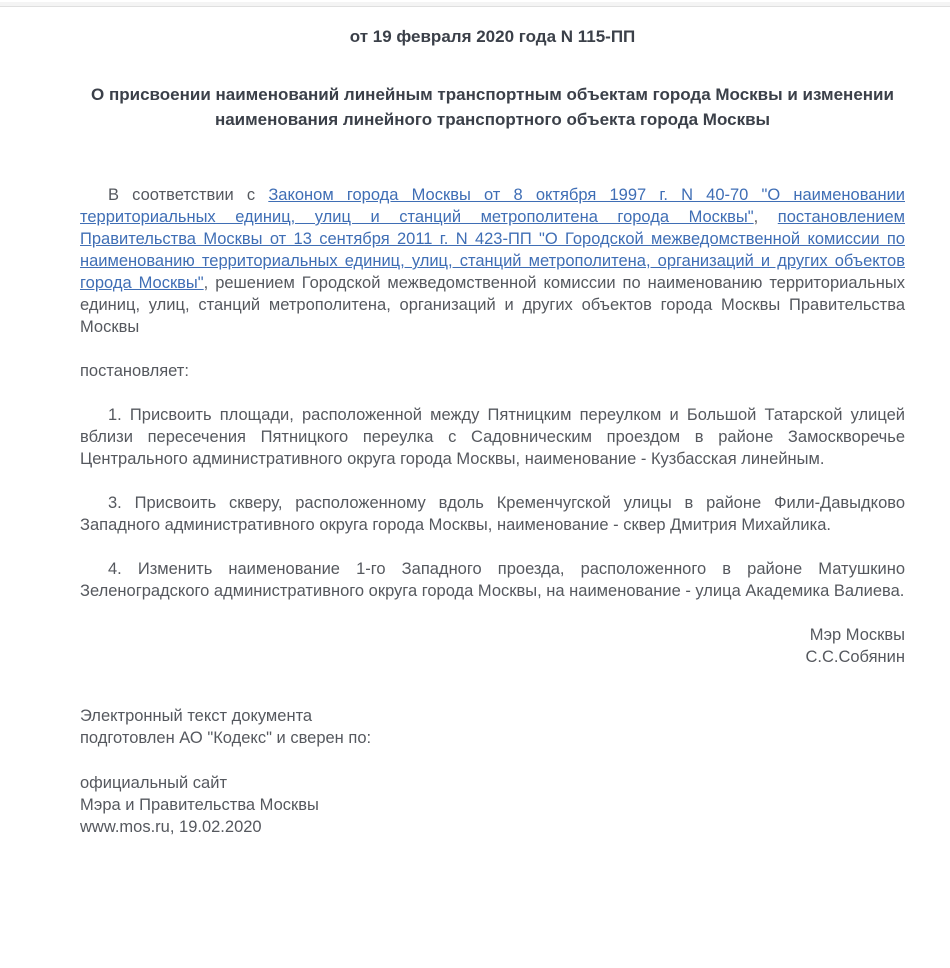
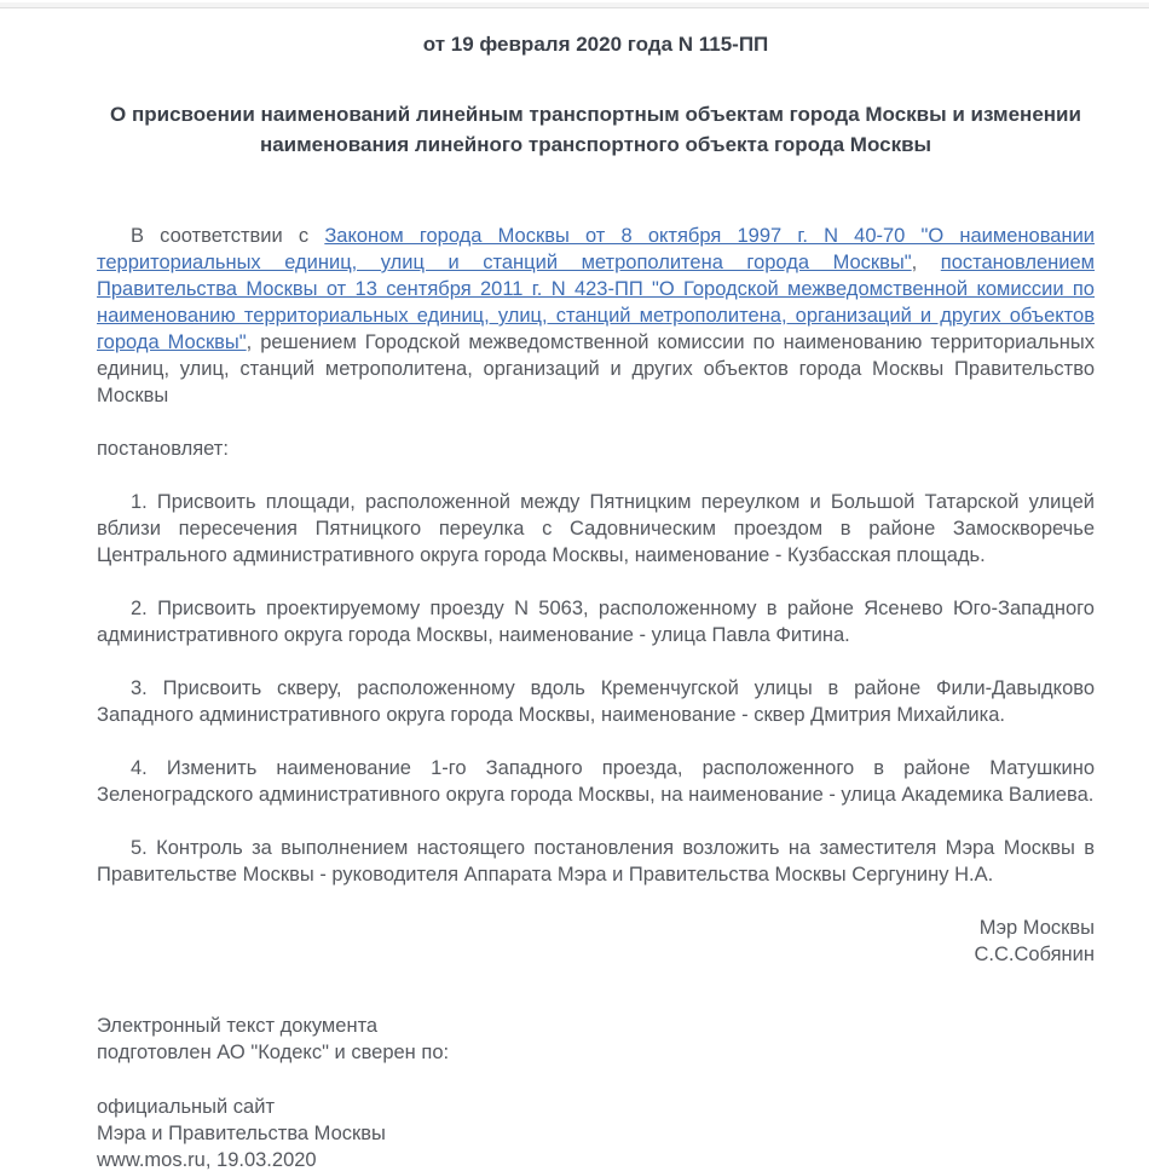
  от 19 февраля 2020 года N 115-ПП
  О присвоении наименований линейным транспортным объектам города Москвы и изменении наименования линейного транспортного объекта города Москвы
- В соответствии с Законом города Москвы от 8 октября 1997 г. N 40-70 "О наименовании территориальных единиц, улиц и станций метрополитена города Москвы", постановлением Правительства Москвы от 13 сентября 2011 г. N 423-ПП "О Городской межведомственной комиссии по наименованию территориальных единиц, улиц, станций метрополитена, организаций и других объектов города Москвы", решением Городской межведомственной комиссии по наименованию территориальных единиц, улиц, станций метрополитена, организаций и других объектов города Москвы Правительства Москвы
+ В соответствии с Законом города Москвы от 8 октября 1997 г. N 40-70 "О наименовании территориальных единиц, улиц и станций метрополитена города Москвы", постановлением Правительства Москвы от 13 сентября 2011 г. N 423-ПП "О Городской межведомственной комиссии по наименованию территориальных единиц, улиц, станций метрополитена, организаций и других объектов города Москвы", решением Городской межведомственной комиссии по наименованию территориальных единиц, улиц, станций метрополитена, организаций и других объектов города Москвы Правительство Москвы
  постановляет:
- 1. Присвоить площади, расположенной между Пятницким переулком и Большой Татарской улицей вблизи пересечения Пятницкого переулка с Садовническим проездом в районе Замоскворечье Центрального административного округа города Москвы, наименование - Кузбасская линейным.
+ 1. Присвоить площади, расположенной между Пятницким переулком и Большой Татарской улицей вблизи пересечения Пятницкого переулка с Садовническим проездом в районе Замоскворечье Центрального административного округа города Москвы, наименование - Кузбасская площадь.
+ 2. Присвоить проектируемому проезду N 5063, расположенному в районе Ясенево Юго-Западного административного округа города Москвы, наименование - улица Павла Фитина.
  3. Присвоить скверу, расположенному вдоль Кременчугской улицы в районе Фили-Давыдково Западного административного округа города Москвы, наименование - сквер Дмитрия Михайлика.
  4. Изменить наименование 1-го Западного проезда, расположенного в районе Матушкино Зеленоградского административного округа города Москвы, на наименование - улица Академика Валиева.
+ 5. Контроль за выполнением настоящего постановления возложить на заместителя Мэра Москвы в Правительстве Москвы - руководителя Аппарата Мэра и Правительства Москвы Сергунину Н.А.
  Мэр Москвы
  С.С.Собянин
  Электронный текст документа
  подготовлен АО "Кодекс" и сверен по:
  официальный сайт
  Мэра и Правительства Москвы
- www.mos.ru, 19.02.2020
+ www.mos.ru, 19.03.2020
